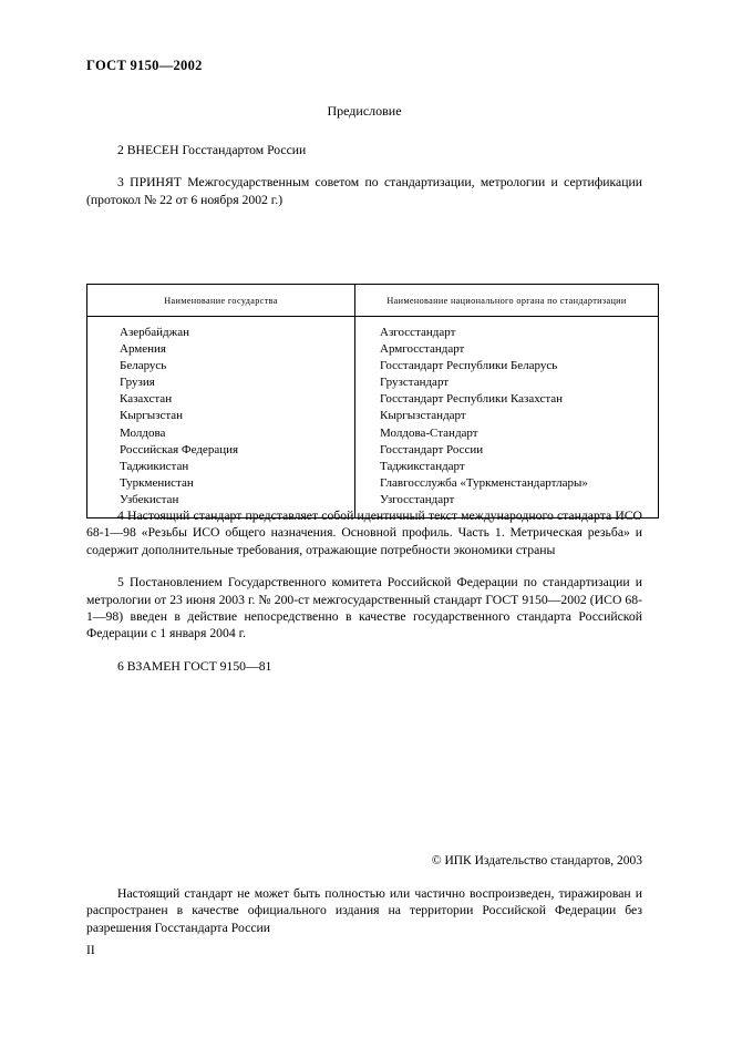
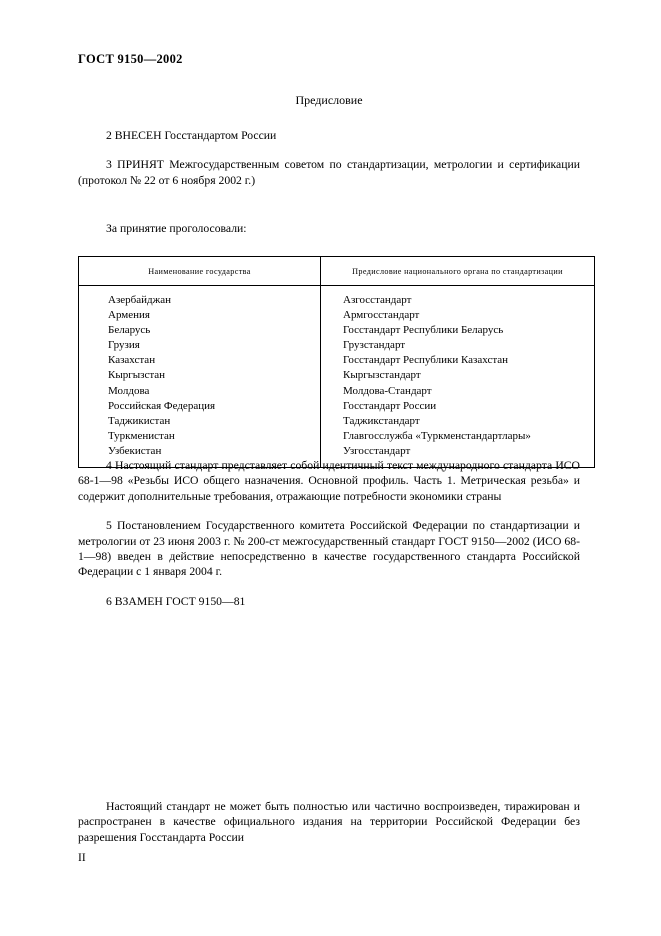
  ГОСТ 9150—2002
  Предисловие
  2 ВНЕСЕН Госстандартом России
  3 ПРИНЯТ Межгосударственным советом по стандартизации, метрологии и сертификации (протокол № 22 от 6 ноября 2002 г.)
+ За принятие проголосовали:
- Наименование государства	Наименование национального органа по стандартизации
+ Наименование государства	Предисловие национального органа по стандартизации
  Азербайджан Армения Беларусь Грузия Казахстан Кыргызстан Молдова Российская Федерация Таджикистан Туркменистан Узбекистан	Азгосстандарт Армгосстандарт Госстандарт Республики Беларусь Грузстандарт Госстандарт Республики Казахстан Кыргызстандарт Молдова-Стандарт Госстандарт России Таджикстандарт Главгосслужба «Туркменстандартлары» Узгосстандарт
  4 Настоящий стандарт представляет собой идентичный текст международного стандарта ИСО 68-1—98 «Резьбы ИСО общего назначения. Основной профиль. Часть 1. Метрическая резьба» и содержит дополнительные требования, отражающие потребности экономики страны
  5 Постановлением Государственного комитета Российской Федерации по стандартизации и метрологии от 23 июня 2003 г. № 200-ст межгосударственный стандарт ГОСТ 9150—2002 (ИСО 68-1—98) введен в действие непосредственно в качестве государственного стандарта Российской Федерации с 1 января 2004 г.
  6 ВЗАМЕН ГОСТ 9150—81
- © ИПК Издательство стандартов, 2003
  Настоящий стандарт не может быть полностью или частично воспроизведен, тиражирован и распространен в качестве официального издания на территории Российской Федерации без разрешения Госстандарта России
  II
